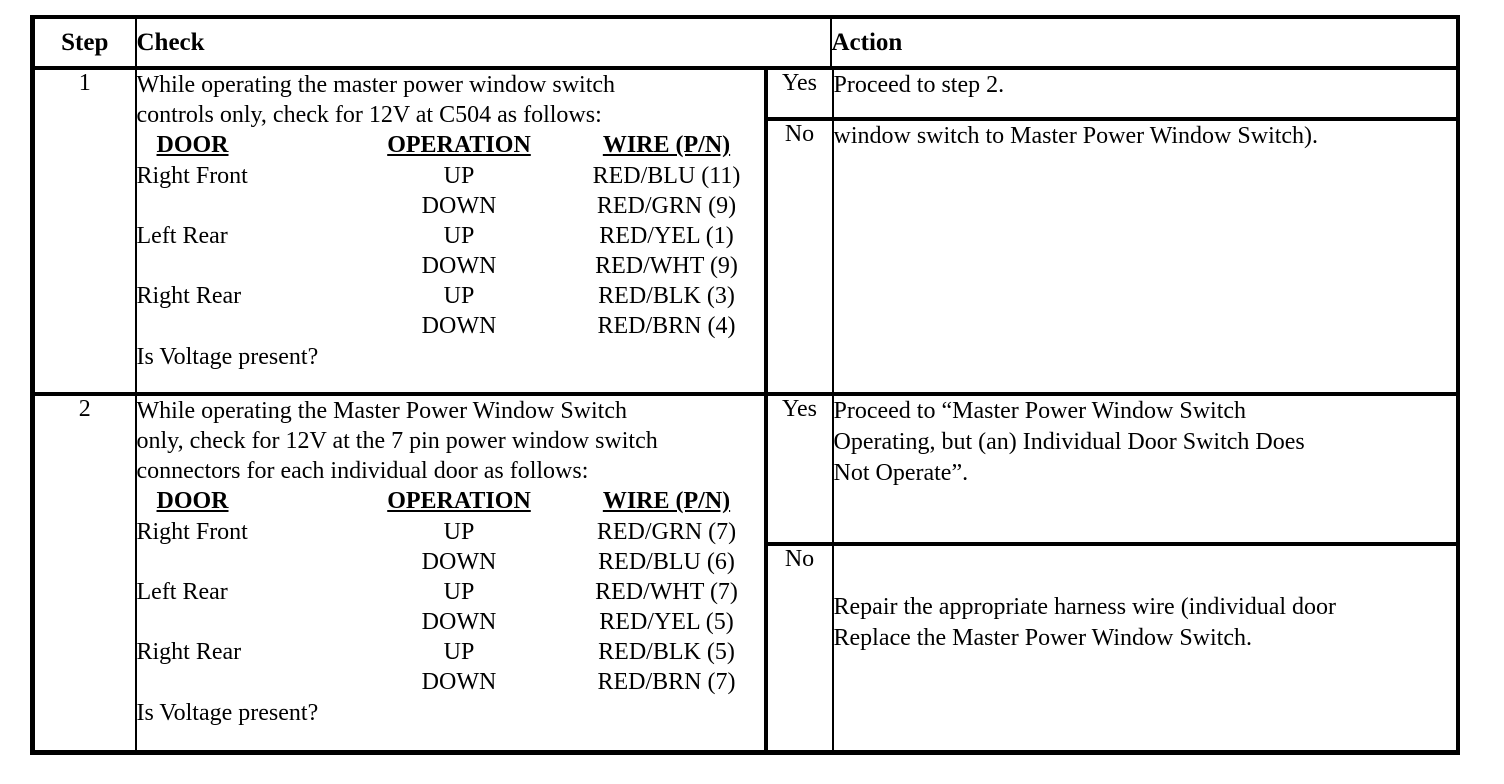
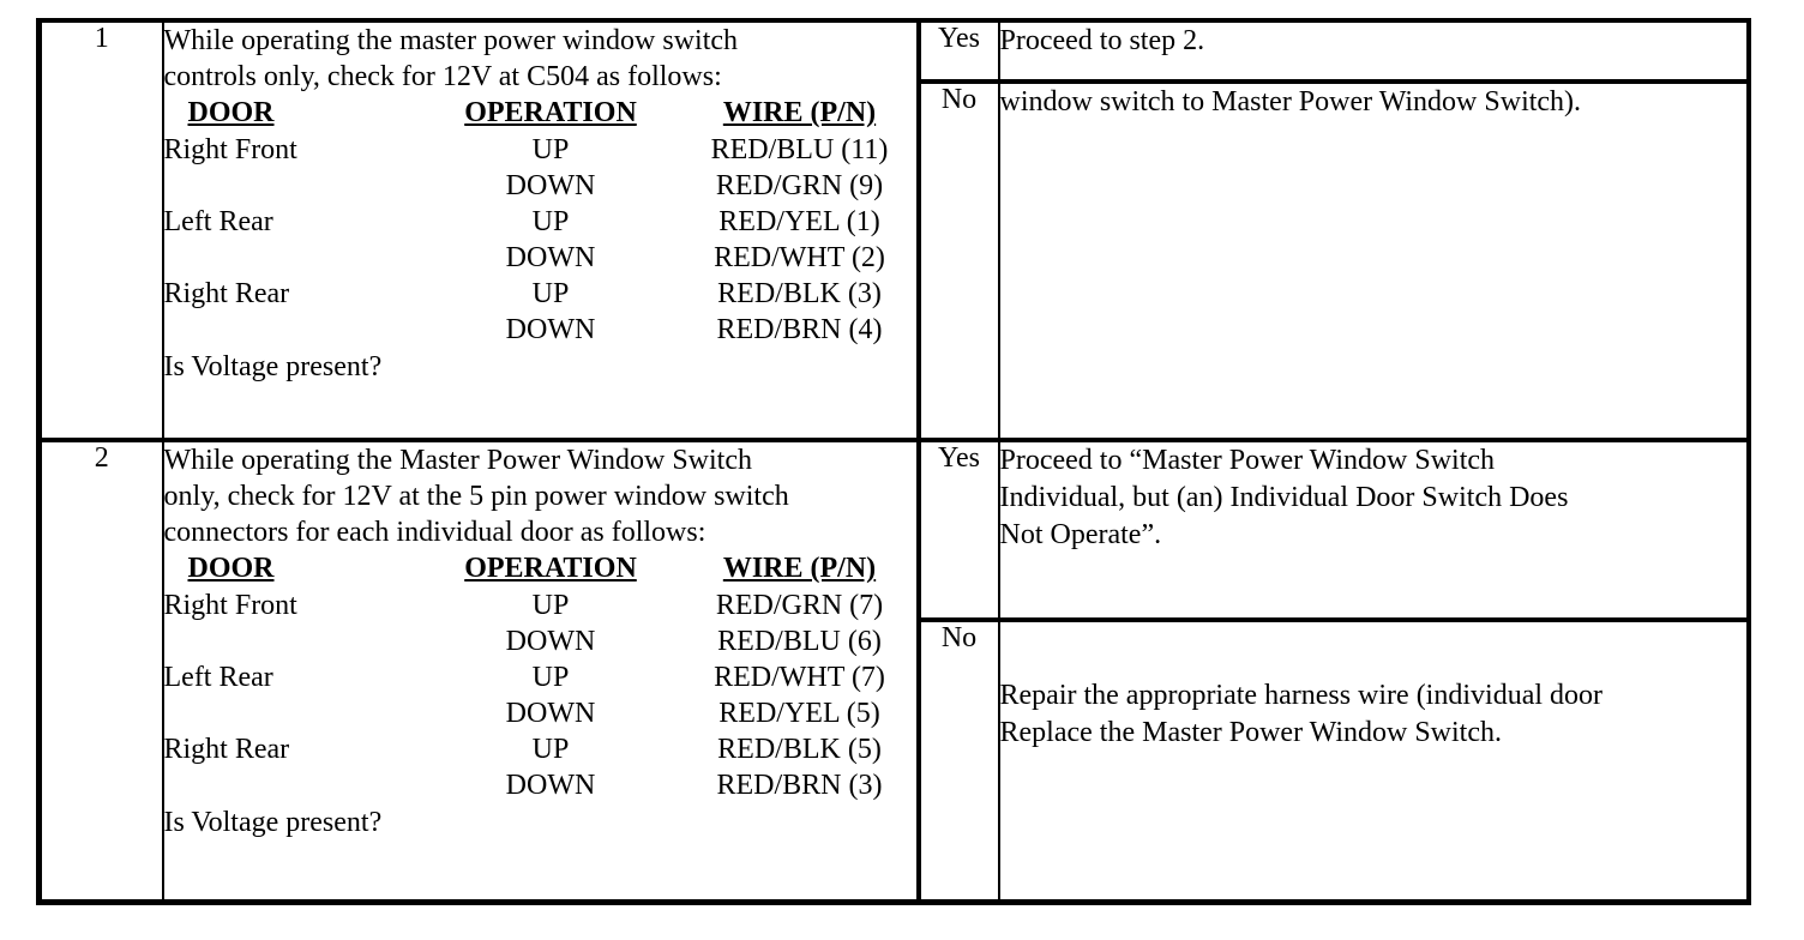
- Step	Check	Action
  1	While operating the master power window switch controls only, check for 12V at C504 as follows:
  DOOR	OPERATION	WIRE (P/N)
  Right Front	UP	RED/BLU (11)
  	DOWN	RED/GRN (9)
  Left Rear	UP	RED/YEL (1)
- 	DOWN	RED/WHT (9)
+ 	DOWN	RED/WHT (2)
  Right Rear	UP	RED/BLK (3)
  	DOWN	RED/BRN (4)
  	Is Voltage present?
  Yes	Proceed to step 2.
  No	window switch to Master Power Window Switch).
- 2	While operating the Master Power Window Switch only, check for 12V at the 7 pin power window switch connectors for each individual door as follows:
+ 2	While operating the Master Power Window Switch only, check for 12V at the 5 pin power window switch connectors for each individual door as follows:
  DOOR	OPERATION	WIRE (P/N)
  Right Front	UP	RED/GRN (7)
  	DOWN	RED/BLU (6)
  Left Rear	UP	RED/WHT (7)
  	DOWN	RED/YEL (5)
  Right Rear	UP	RED/BLK (5)
- 	DOWN	RED/BRN (7)
+ 	DOWN	RED/BRN (3)
  	Is Voltage present?
- Yes	Proceed to “Master Power Window Switch Operating, but (an) Individual Door Switch Does Not Operate”.
+ Yes	Proceed to “Master Power Window Switch Individual, but (an) Individual Door Switch Does Not Operate”.
  No	Repair the appropriate harness wire (individual door Replace the Master Power Window Switch.
